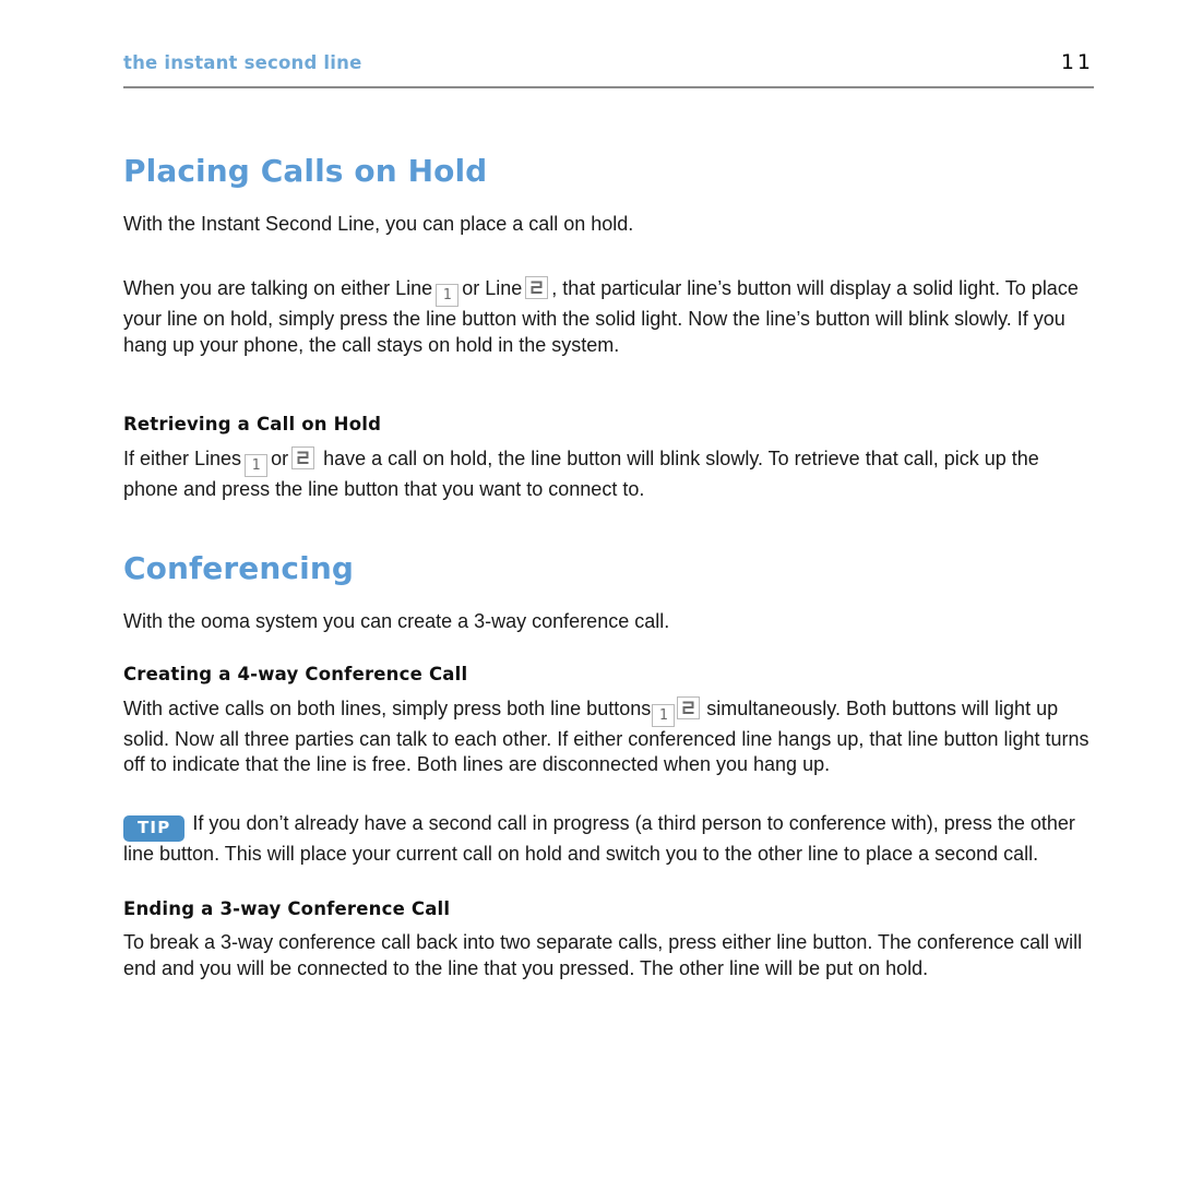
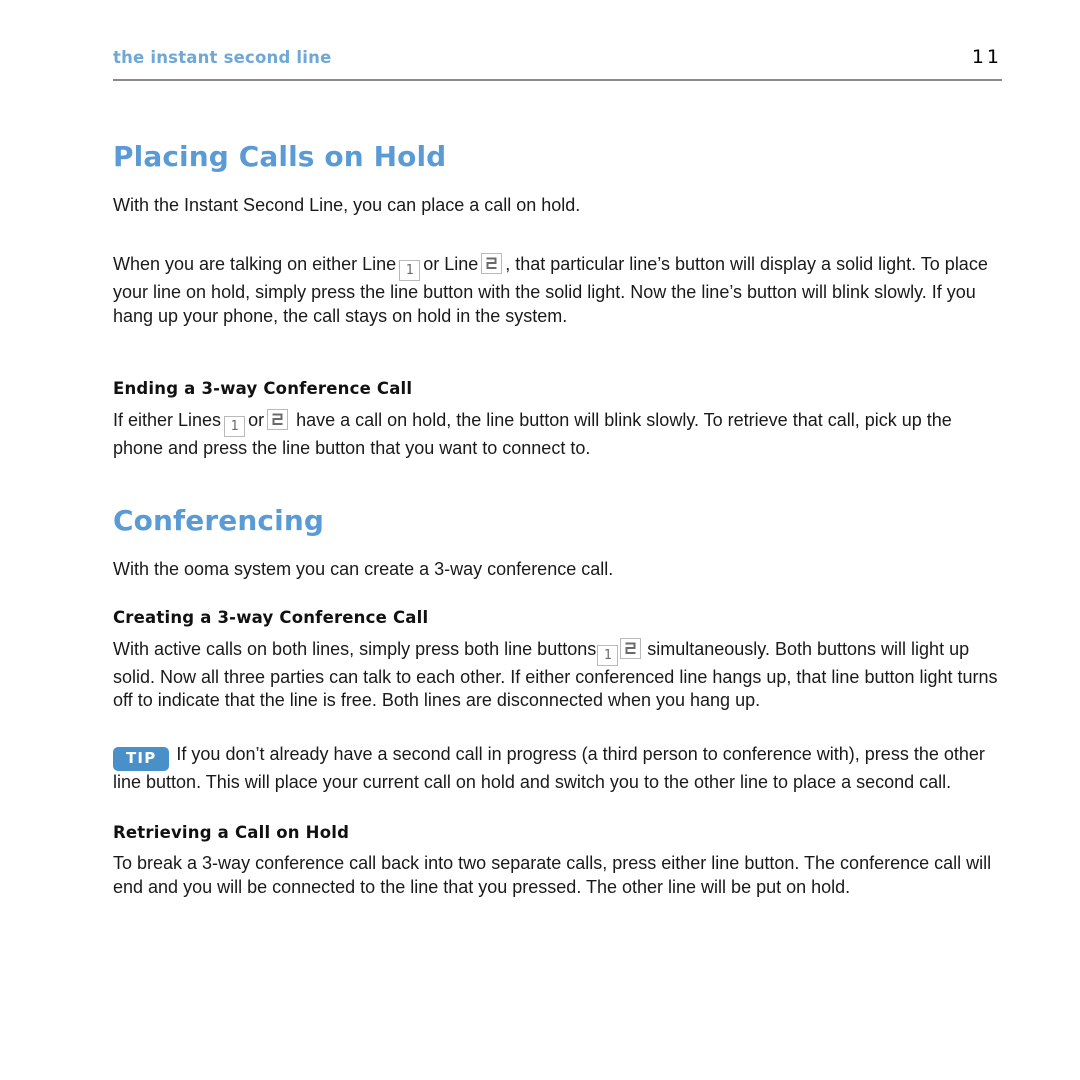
  the instant second line
  11
  Placing Calls on Hold
  With the Instant Second Line, you can place a call on hold.
  When you are talking on either Line 1 or Line , that particular line’s button will display a solid light. To place your line on hold, simply press the line button with the solid light. Now the line’s button will blink slowly. If you hang up your phone, the call stays on hold in the system.
- Retrieving a Call on Hold
+ Ending a 3-way Conference Call
  If either Lines 1 or have a call on hold, the line button will blink slowly. To retrieve that call, pick up the phone and press the line button that you want to connect to.
  Conferencing
  With the ooma system you can create a 3-way conference call.
- Creating a 4-way Conference Call
+ Creating a 3-way Conference Call
  With active calls on both lines, simply press both line buttons 1 simultaneously. Both buttons will light up solid. Now all three parties can talk to each other. If either conferenced line hangs up, that line button light turns off to indicate that the line is free. Both lines are disconnected when you hang up.
  TIP If you don’t already have a second call in progress (a third person to conference with), press the other line button. This will place your current call on hold and switch you to the other line to place a second call.
- Ending a 3-way Conference Call
+ Retrieving a Call on Hold
  To break a 3-way conference call back into two separate calls, press either line button. The conference call will end and you will be connected to the line that you pressed. The other line will be put on hold.
